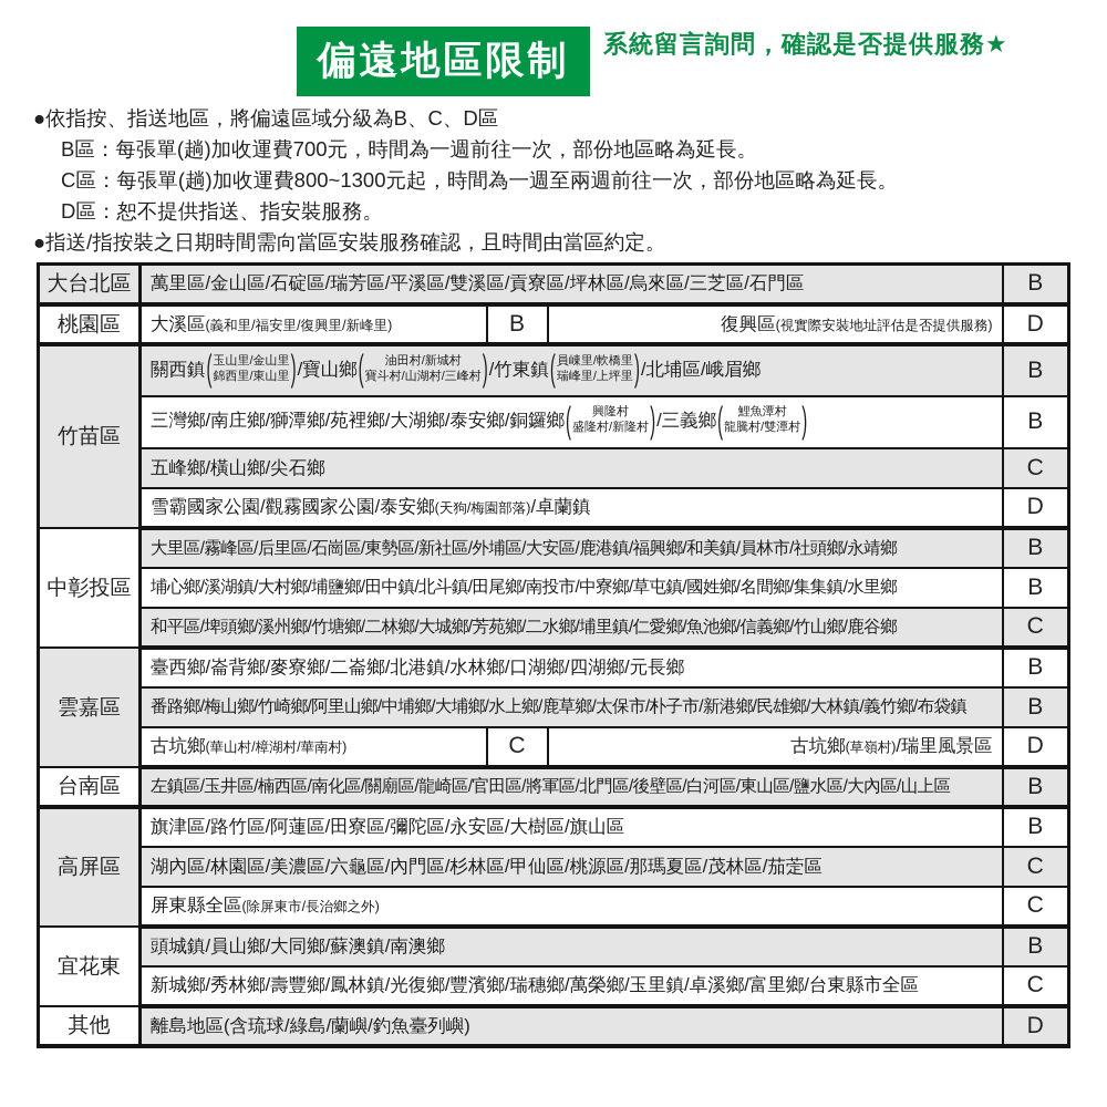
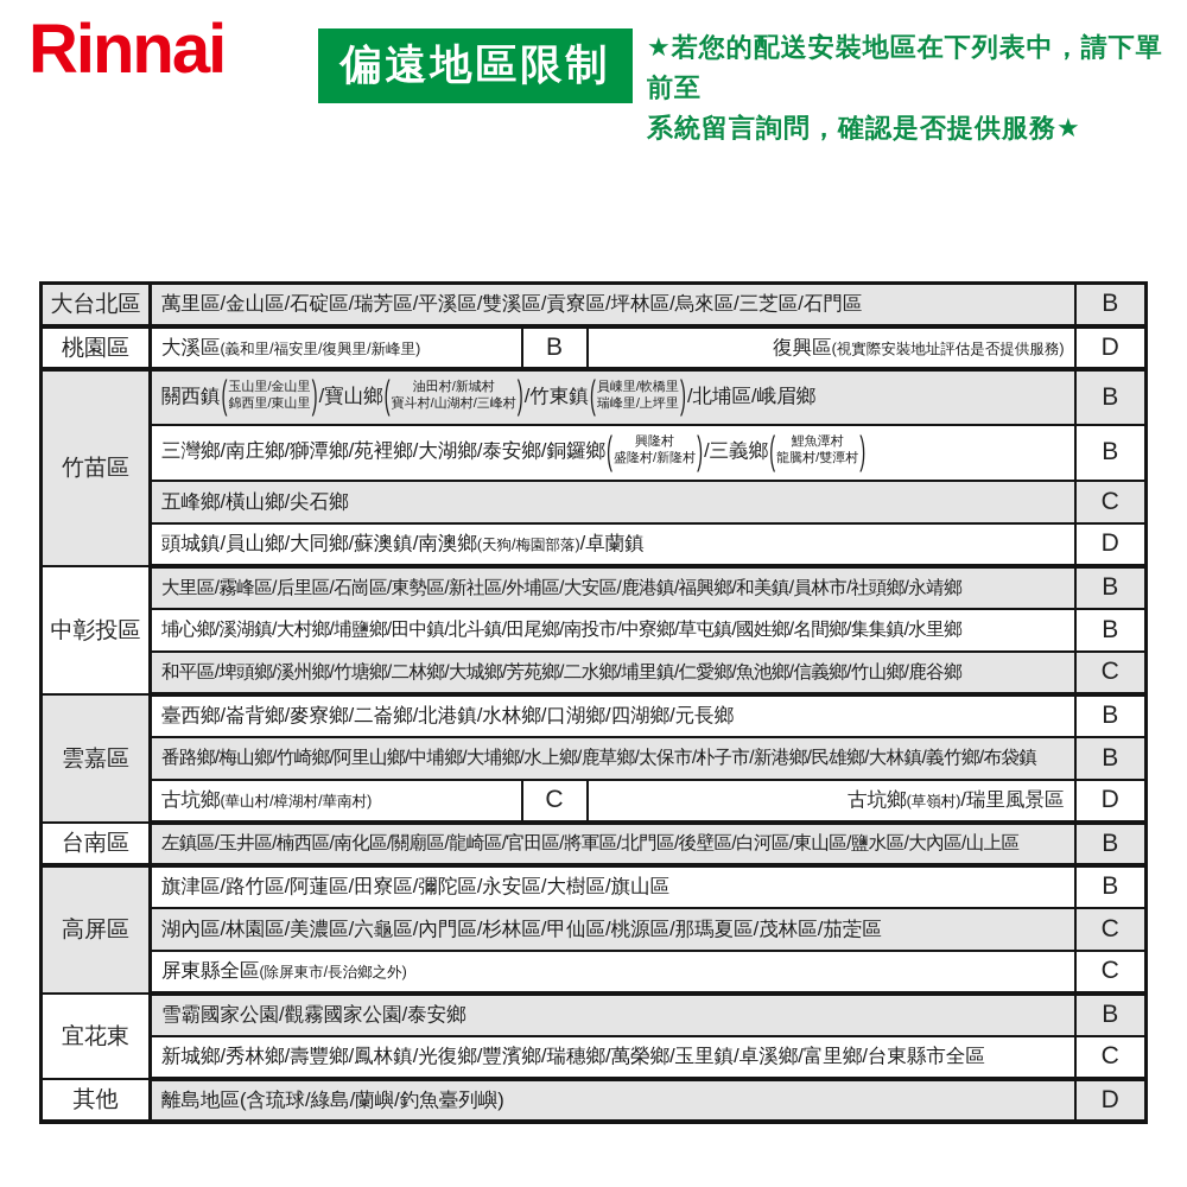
+ Rinnai
  偏遠地區限制
+ ★若您的配送安裝地區在下列表中，請下單前至
  系統留言詢問，確認是否提供服務★
- ●依指按、指送地區，將偏遠區域分級為B、C、D區
- B區：每張單(趟)加收運費700元，時間為一週前往一次，部份地區略為延長。
- C區：每張單(趟)加收運費800~1300元起，時間為一週至兩週前往一次，部份地區略為延長。
- D區：恕不提供指送、指安裝服務。
- ●指送/指按裝之日期時間需向當區安裝服務確認，且時間由當區約定。
  大台北區	萬里區/金山區/石碇區/瑞芳區/平溪區/雙溪區/貢寮區/坪林區/烏來區/三芝區/石門區	B
  桃園區	大溪區(義和里/福安里/復興里/新峰里)	B	復興區(視實際安裝地址評估是否提供服務)	D
  竹苗區	關西鎮(玉山里/金山里錦西里/東山里)/寶山鄉( 油田村/新城村寶斗村/山湖村/三峰村)/竹東鎮(員崠里/軟橋里瑞峰里/上坪里)/北埔區/峨眉鄉	B
  三灣鄉/南庄鄉/獅潭鄉/苑裡鄉/大湖鄉/泰安鄉/銅鑼鄉( 興隆村盛隆村/新隆村)/三義鄉( 鯉魚潭村龍騰村/雙潭村)	B
  五峰鄉/橫山鄉/尖石鄉	C
- 雪霸國家公園/觀霧國家公園/泰安鄉(天狗/梅園部落)/卓蘭鎮	D
+ 頭城鎮/員山鄉/大同鄉/蘇澳鎮/南澳鄉(天狗/梅園部落)/卓蘭鎮	D
  中彰投區	大里區/霧峰區/后里區/石崗區/東勢區/新社區/外埔區/大安區/鹿港鎮/福興鄉/和美鎮/員林市/社頭鄉/永靖鄉	B
  埔心鄉/溪湖鎮/大村鄉/埔鹽鄉/田中鎮/北斗鎮/田尾鄉/南投市/中寮鄉/草屯鎮/國姓鄉/名間鄉/集集鎮/水里鄉	B
  和平區/埤頭鄉/溪州鄉/竹塘鄉/二林鄉/大城鄉/芳苑鄉/二水鄉/埔里鎮/仁愛鄉/魚池鄉/信義鄉/竹山鄉/鹿谷鄉	C
  雲嘉區	臺西鄉/崙背鄉/麥寮鄉/二崙鄉/北港鎮/水林鄉/口湖鄉/四湖鄉/元長鄉	B
  番路鄉/梅山鄉/竹崎鄉/阿里山鄉/中埔鄉/大埔鄉/水上鄉/鹿草鄉/太保市/朴子市/新港鄉/民雄鄉/大林鎮/義竹鄉/布袋鎮	B
  古坑鄉(華山村/樟湖村/華南村)	C	古坑鄉(草嶺村)/瑞里風景區	D
  台南區	左鎮區/玉井區/楠西區/南化區/關廟區/龍崎區/官田區/將軍區/北門區/後壁區/白河區/東山區/鹽水區/大內區/山上區	B
  高屏區	旗津區/路竹區/阿蓮區/田寮區/彌陀區/永安區/大樹區/旗山區	B
  湖內區/林園區/美濃區/六龜區/內門區/杉林區/甲仙區/桃源區/那瑪夏區/茂林區/茄萣區	C
  屏東縣全區(除屏東市/長治鄉之外)	C
- 宜花東	頭城鎮/員山鄉/大同鄉/蘇澳鎮/南澳鄉	B
+ 宜花東	雪霸國家公園/觀霧國家公園/泰安鄉	B
  新城鄉/秀林鄉/壽豐鄉/鳳林鎮/光復鄉/豐濱鄉/瑞穗鄉/萬榮鄉/玉里鎮/卓溪鄉/富里鄉/台東縣市全區	C
  其他	離島地區(含琉球/綠島/蘭嶼/釣魚臺列嶼)	D
